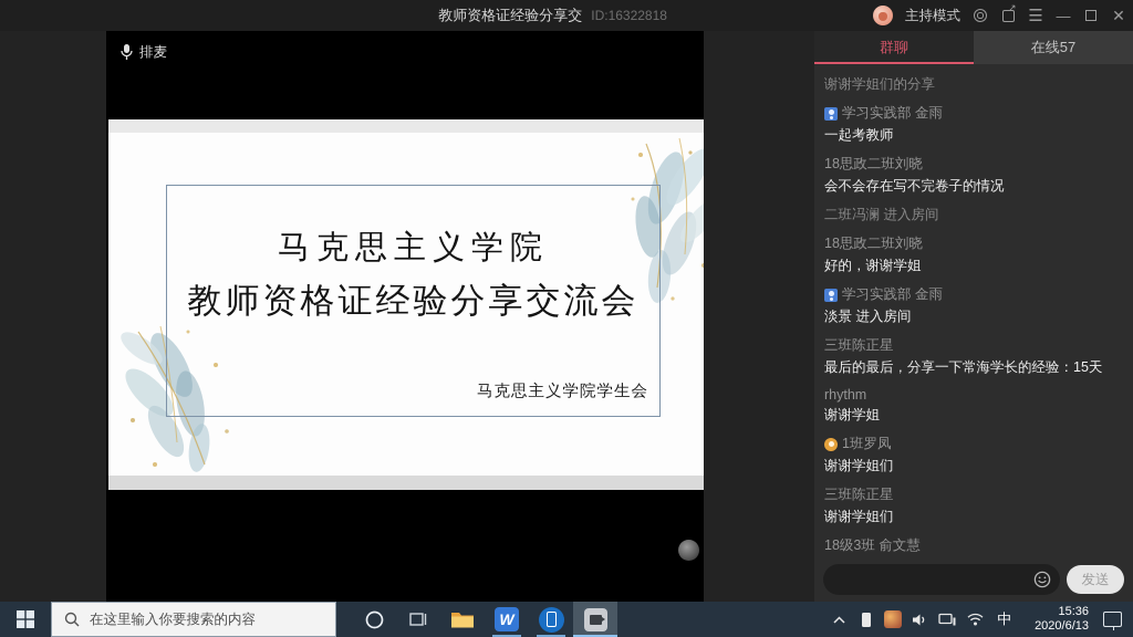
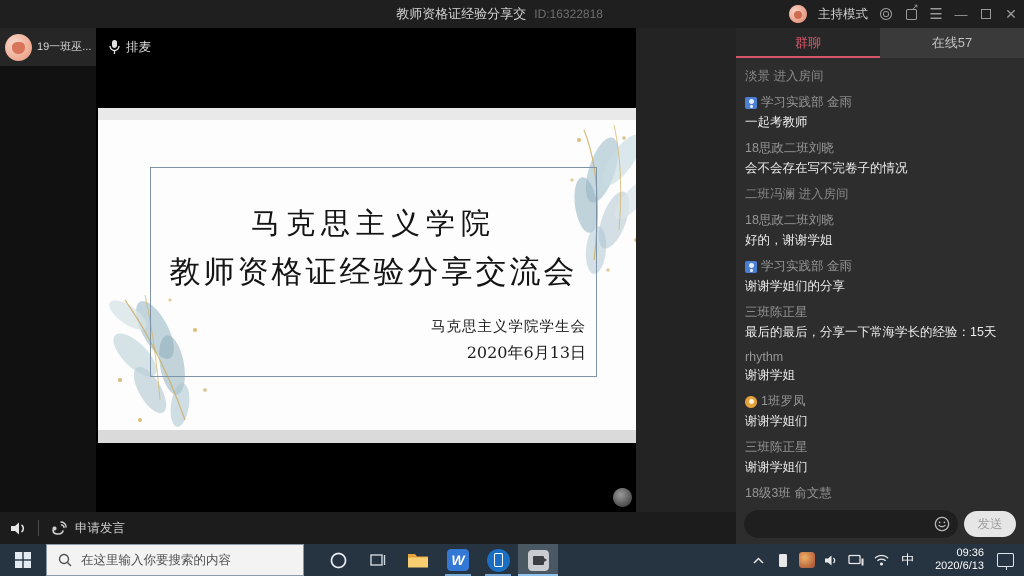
  教师资格证经验分享交
  ID:16322818
  主持模式
  ☰
  —
  ✕
+ 19一班巫...
  排麦
  马克思主义学院
  教师资格证经验分享交流会
  马克思主义学院学生会
+ 2020年6月13日
+ 申请发言
  群聊
  在线57
- 谢谢学姐们的分享
+ 淡景 进入房间
  学习实践部 金雨
  一起考教师
  18思政二班刘晓
  会不会存在写不完卷子的情况
  二班冯澜 进入房间
  18思政二班刘晓
  好的，谢谢学姐
  学习实践部 金雨
- 淡景 进入房间
+ 谢谢学姐们的分享
  三班陈正星
  最后的最后，分享一下常海学长的经验：15天
  rhythm
  谢谢学姐
  1班罗凤
  谢谢学姐们
  三班陈正星
  谢谢学姐们
  18级3班 俞文慧
  发送
  在这里输入你要搜索的内容
  W
  中
- 15:36
+ 09:36
  2020/6/13
